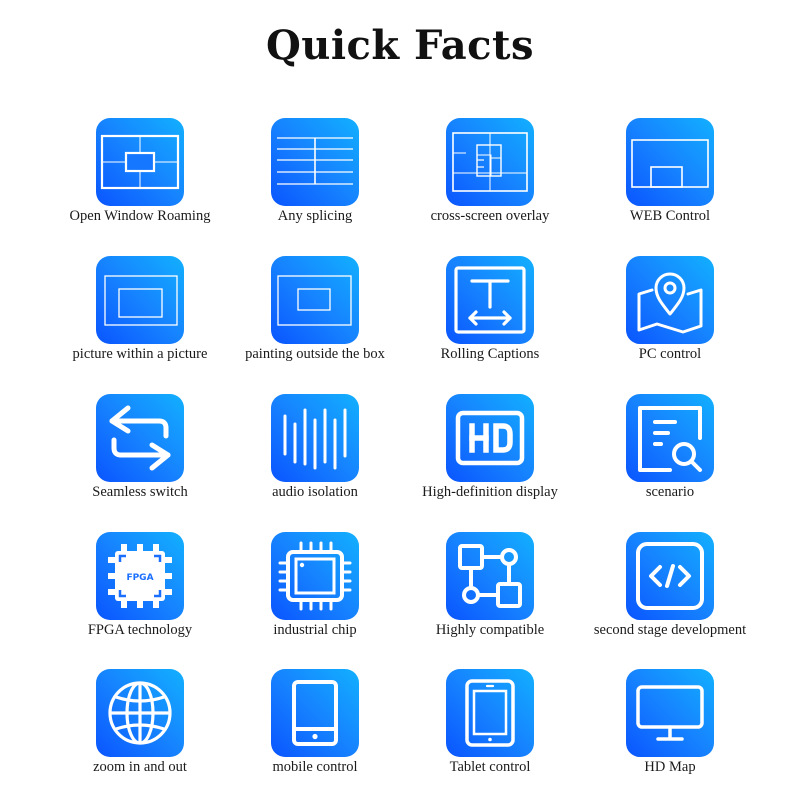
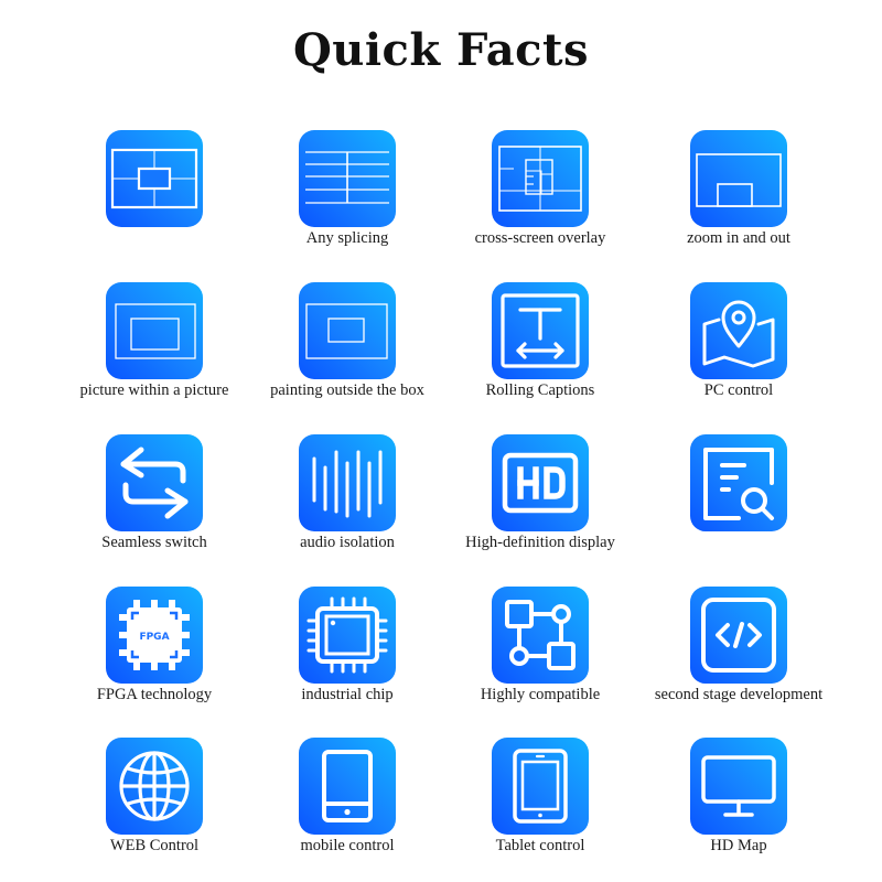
  Quick Facts
- Open Window Roaming
  Any splicing
  cross-screen overlay
- WEB Control
+ zoom in and out
  picture within a picture
  painting outside the box
  Rolling Captions
  PC control
  Seamless switch
  audio isolation
  High-definition display
- scenario
  FPGA
  FPGA technology
  industrial chip
  Highly compatible
  second stage development
- zoom in and out
+ WEB Control
  mobile control
  Tablet control
  HD Map
